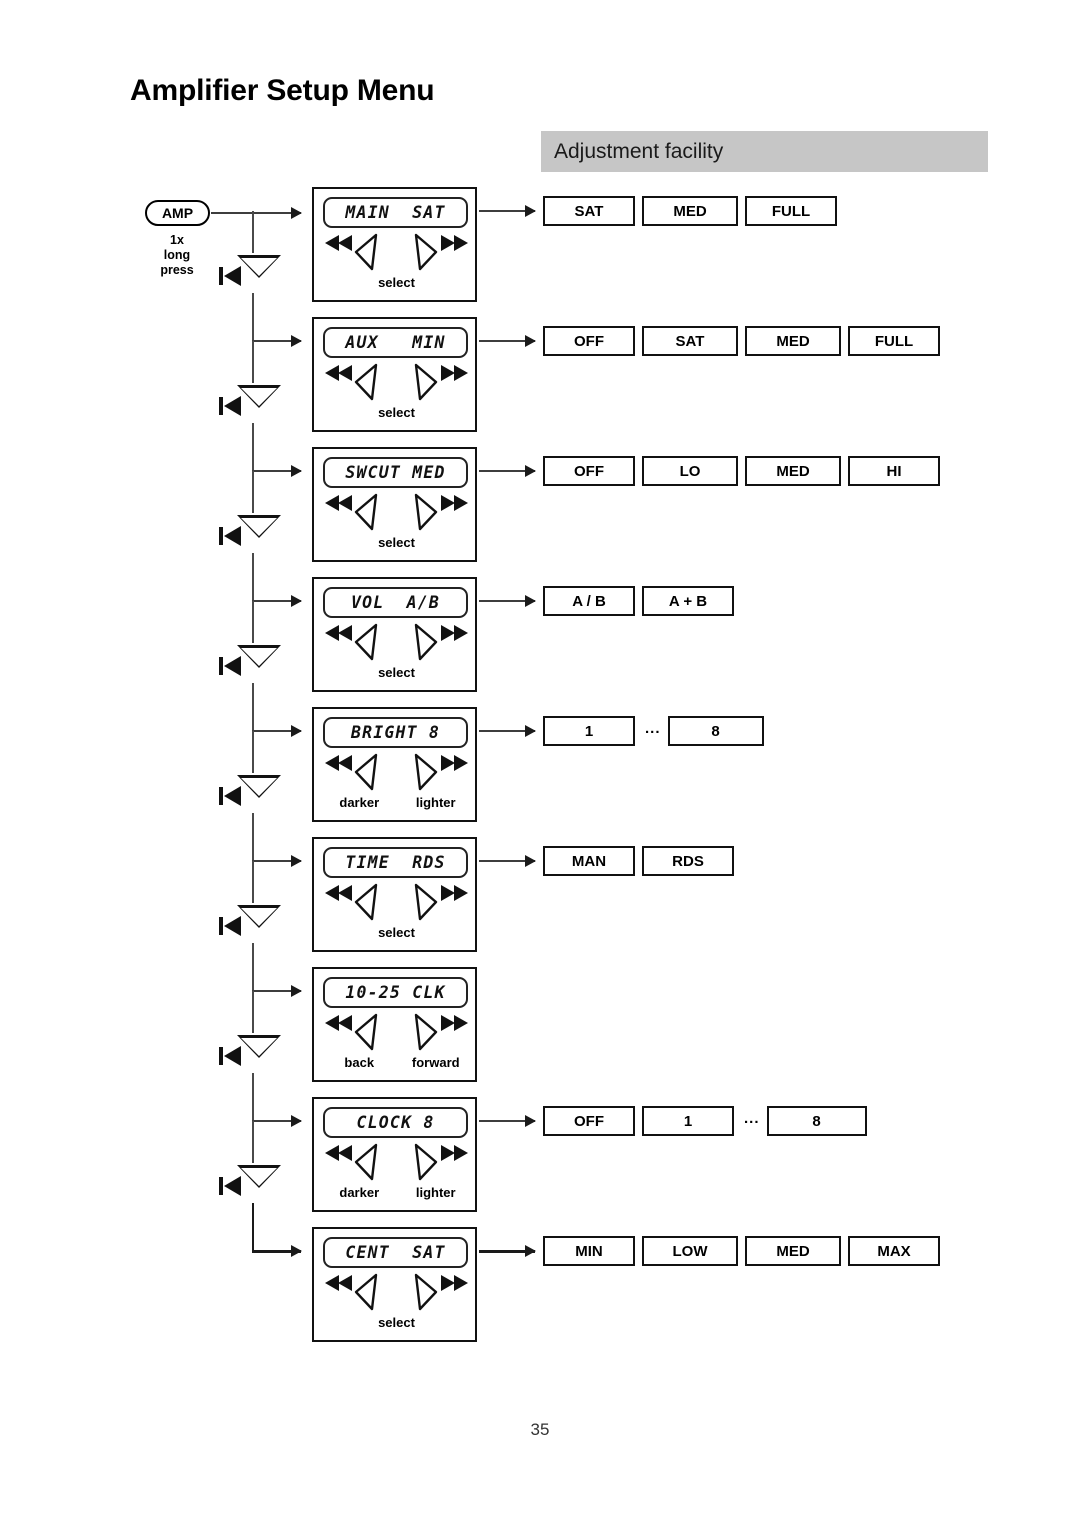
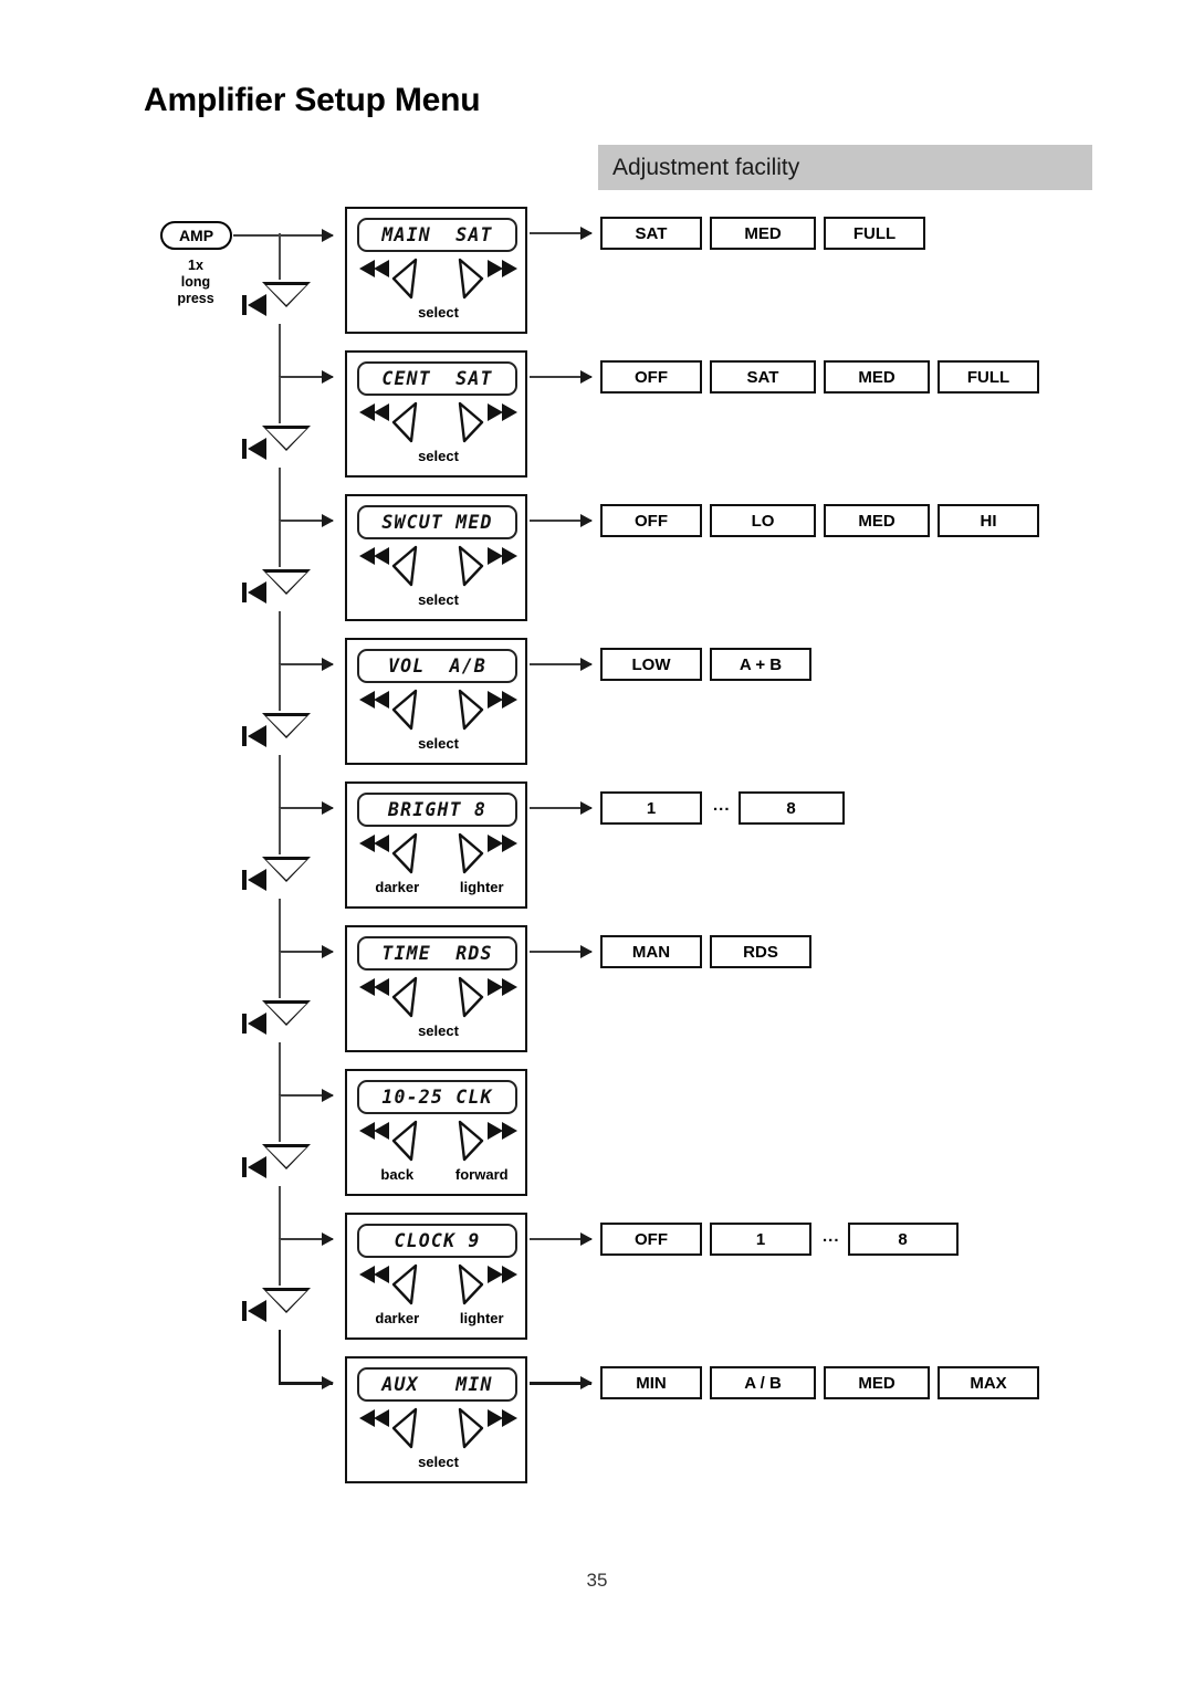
  Amplifier Setup Menu
  Adjustment facility
  AMP
  1x
  long
  press
  MAIN SAT
  select
  SAT
  MED
  FULL
- AUX MIN
+ CENT SAT
  select
  OFF
  SAT
  MED
  FULL
  SWCUT MED
  select
  OFF
  LO
  MED
  HI
  VOL A/B
  select
- A / B
+ LOW
  A + B
  BRIGHT 8
  darker
  lighter
  1
  ...
  8
  TIME RDS
  select
  MAN
  RDS
  10-25 CLK
  back
  forward
- CLOCK 8
+ CLOCK 9
  darker
  lighter
  OFF
  1
  ...
  8
- CENT SAT
+ AUX MIN
  select
  MIN
- LOW
+ A / B
  MED
  MAX
  35
